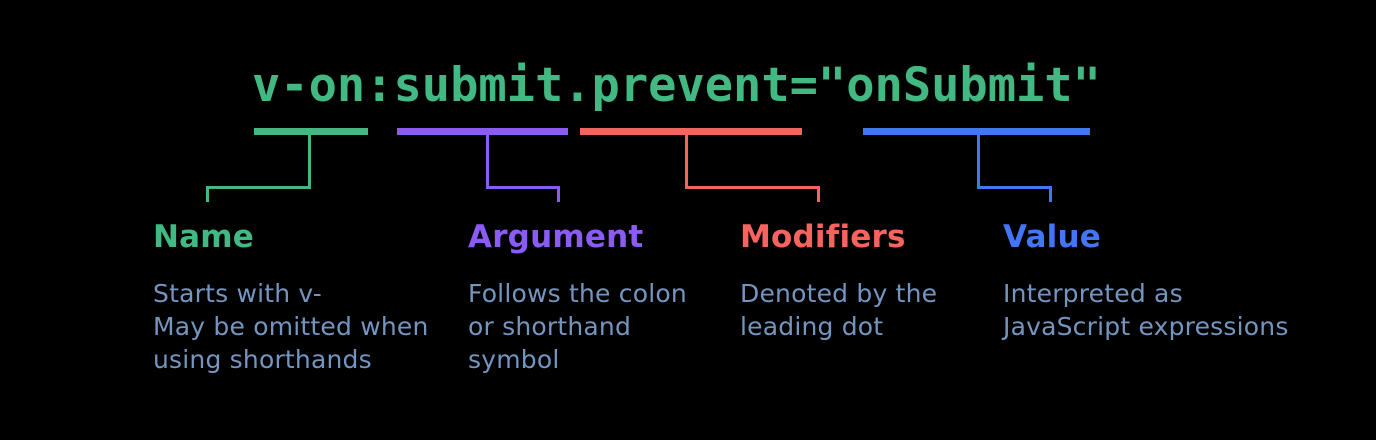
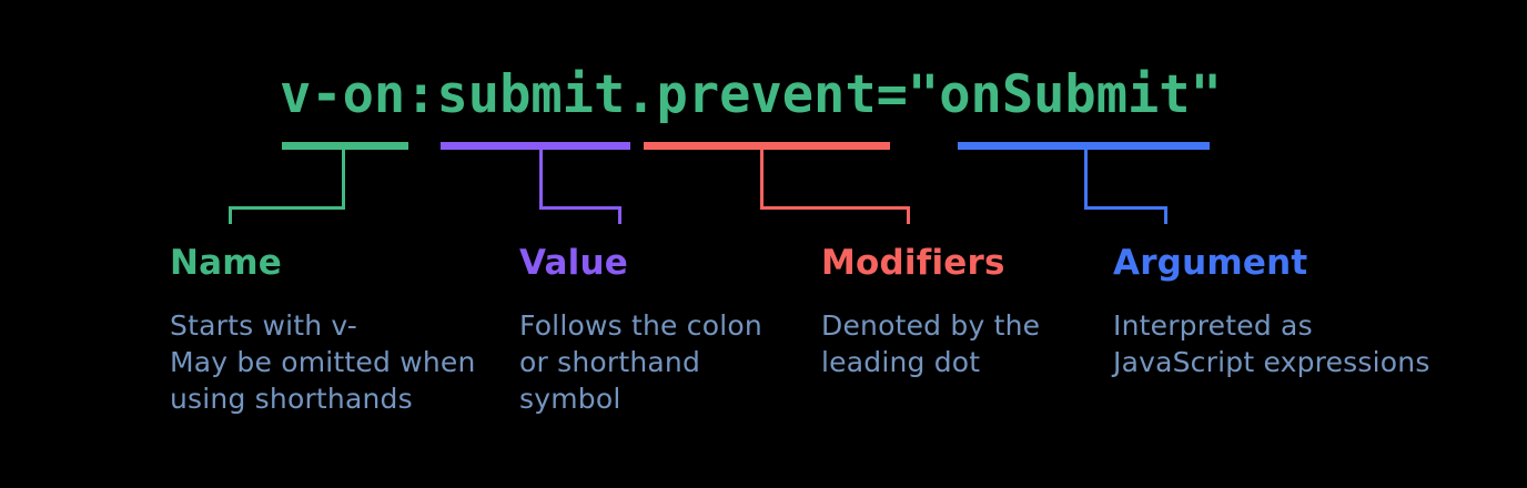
  v-on:submit.prevent="onSubmit"
  Name
  Starts with v-
  May be omitted when
  using shorthands
- Argument
+ Value
  Follows the colon
  or shorthand
  symbol
  Modifiers
  Denoted by the
  leading dot
- Value
+ Argument
  Interpreted as
  JavaScript expressions
